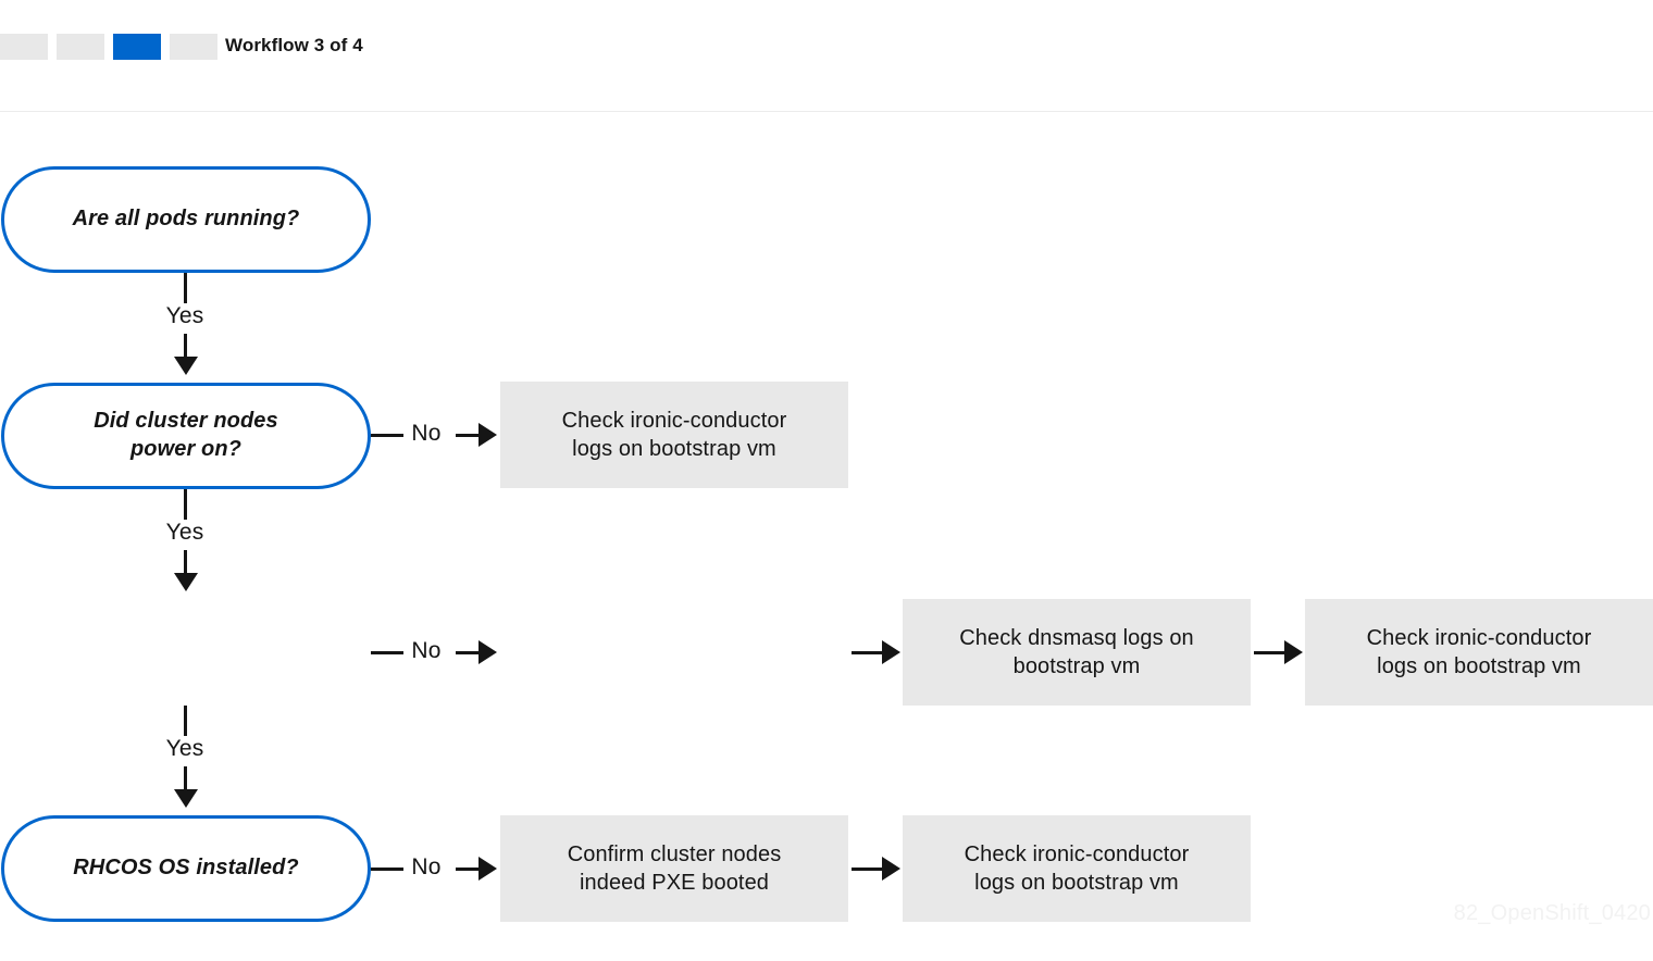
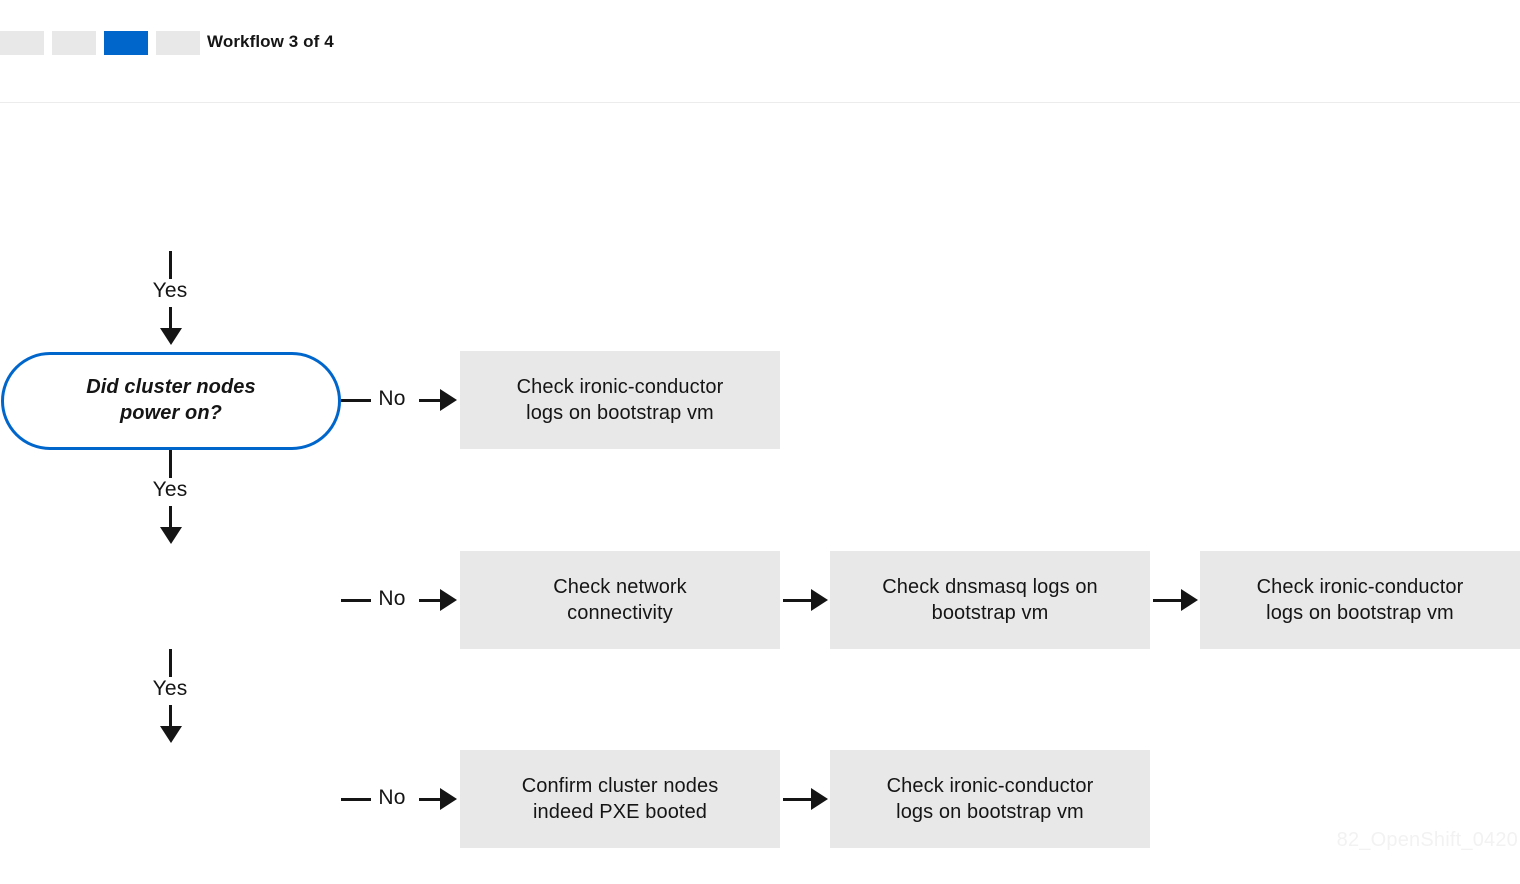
  Workflow 3 of 4
- Are all pods running?
  Yes
  Did cluster nodes
  power on?
  No
  Check ironic-conductor
  logs on bootstrap vm
  Yes
  No
+ Check network
+ connectivity
  Check dnsmasq logs on
  bootstrap vm
  Check ironic-conductor
  logs on bootstrap vm
  Yes
- RHCOS OS installed?
  No
  Confirm cluster nodes
  indeed PXE booted
  Check ironic-conductor
  logs on bootstrap vm
